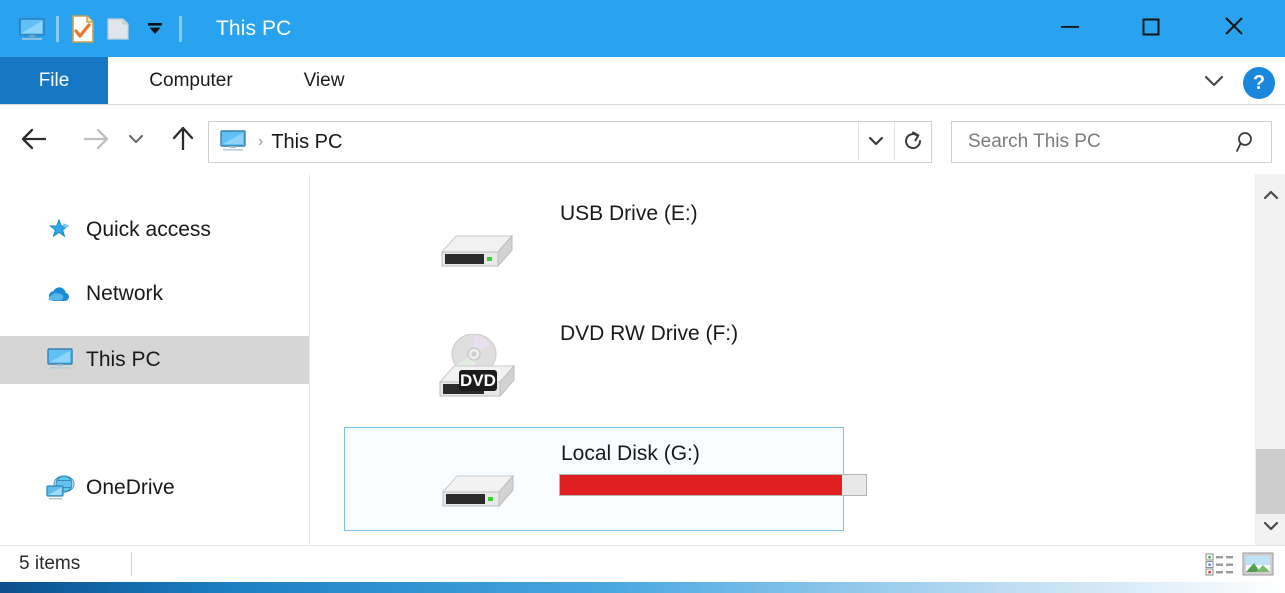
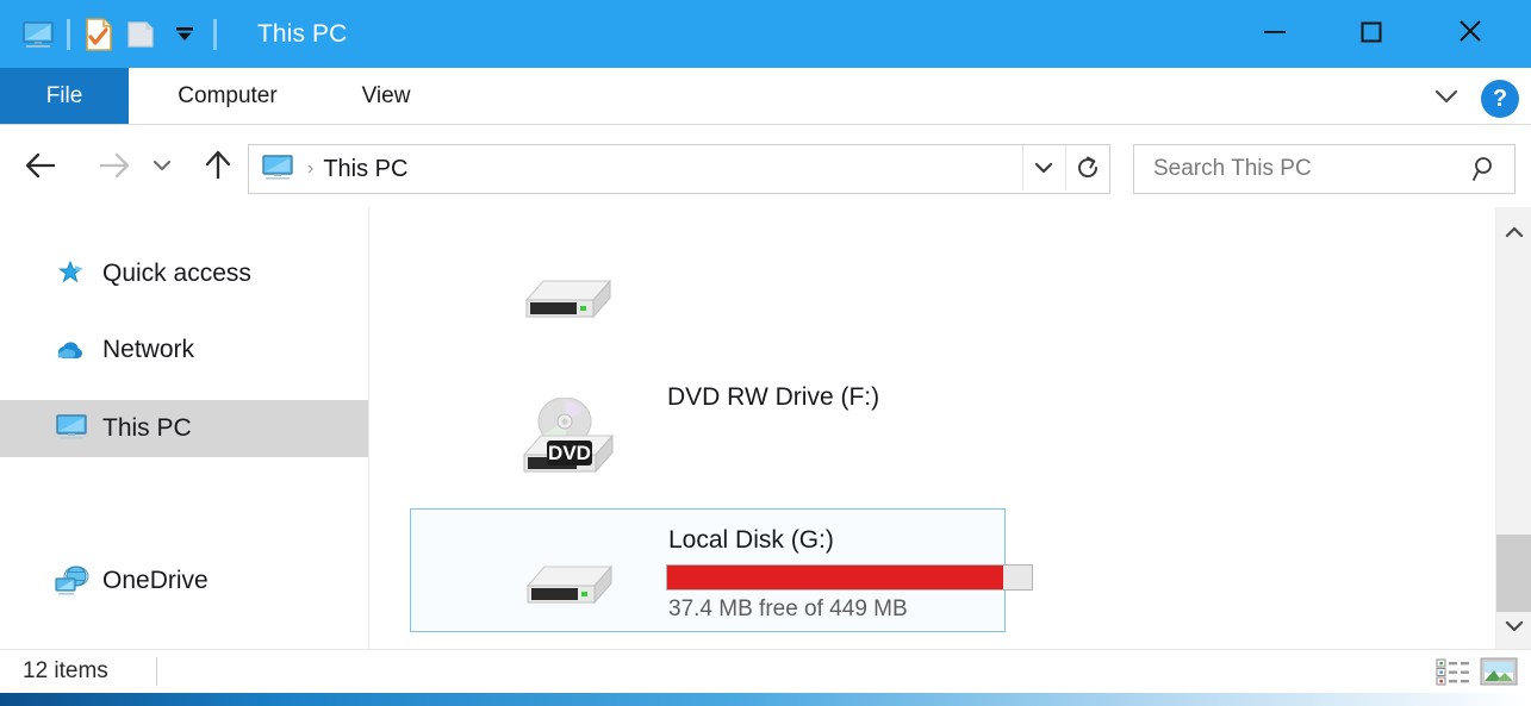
  This PC
  File
  Computer
  View
  ?
  ›
  This PC
  Search This PC
  Quick access
  Network
  This PC
  OneDrive
- USB Drive (E:)
  DVD
  DVD RW Drive (F:)
  Local Disk (G:)
+ 37.4 MB free of 449 MB
- 5 items
+ 12 items
